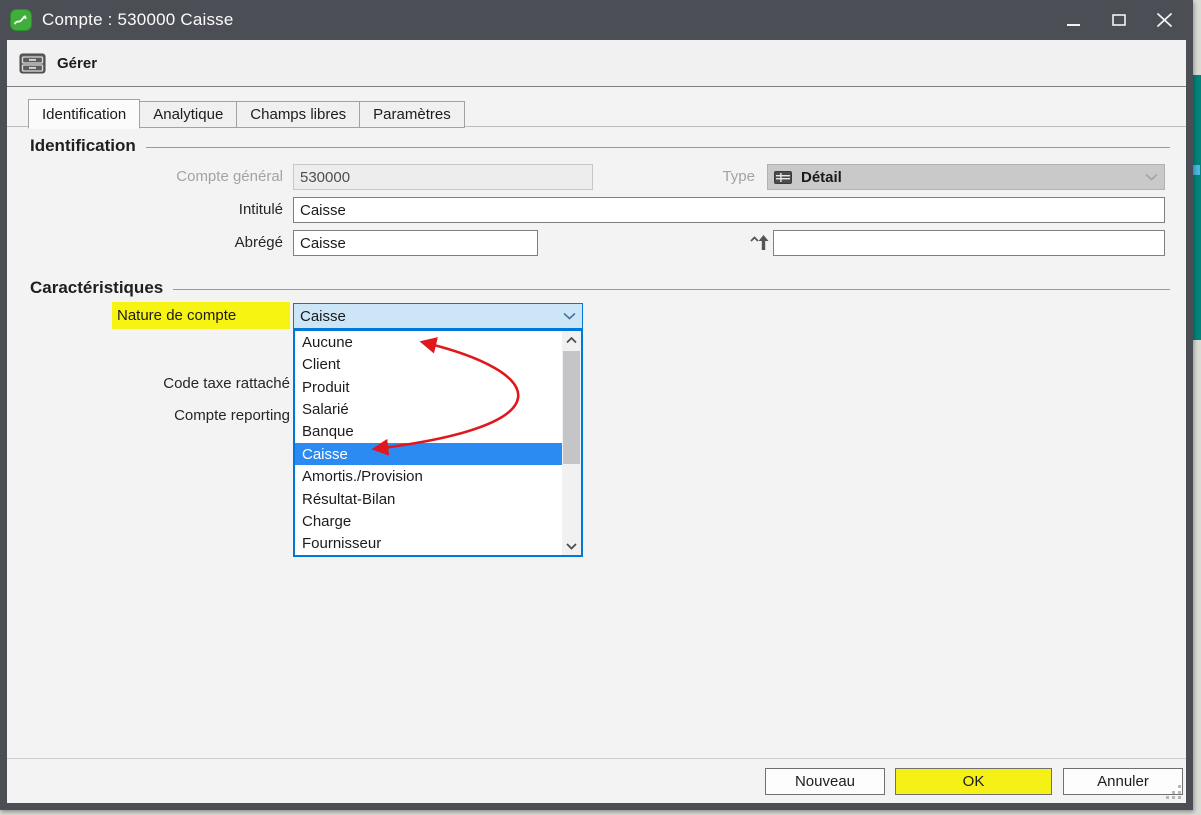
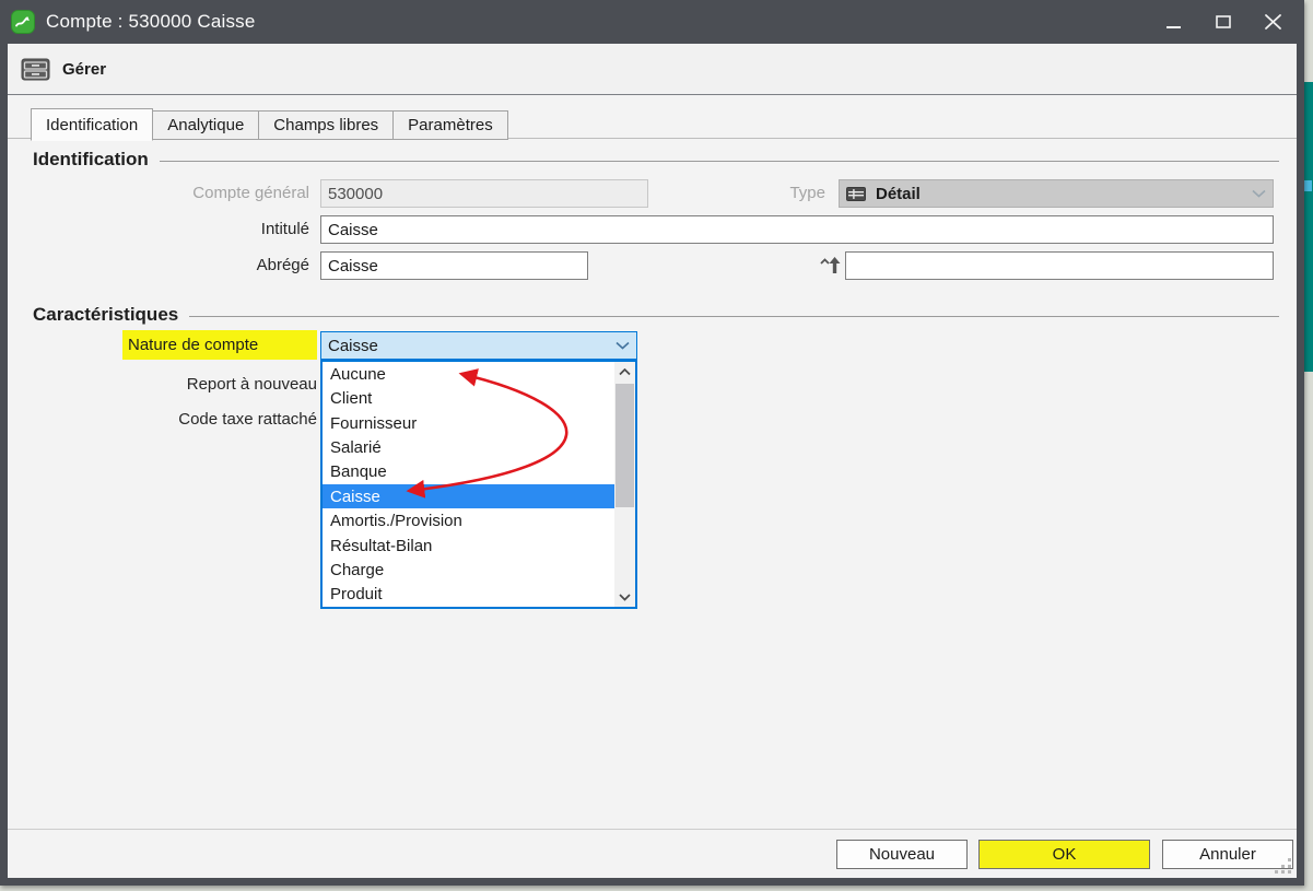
  Compte : 530000 Caisse
  Gérer
  Identification
  Analytique
  Champs libres
  Paramètres
  Identification
  Compte général
  530000
  Type
  Détail
  Intitulé
  Caisse
  Abrégé
  Caisse
  Caractéristiques
  Nature de compte
  Caisse
+ Report à nouveau
  Code taxe rattaché
- Compte reporting
  Aucune
  Client
- Produit
+ Fournisseur
  Salarié
  Banque
  Caisse
  Amortis./Provision
  Résultat-Bilan
  Charge
- Fournisseur
+ Produit
  Nouveau
  OK
  Annuler
